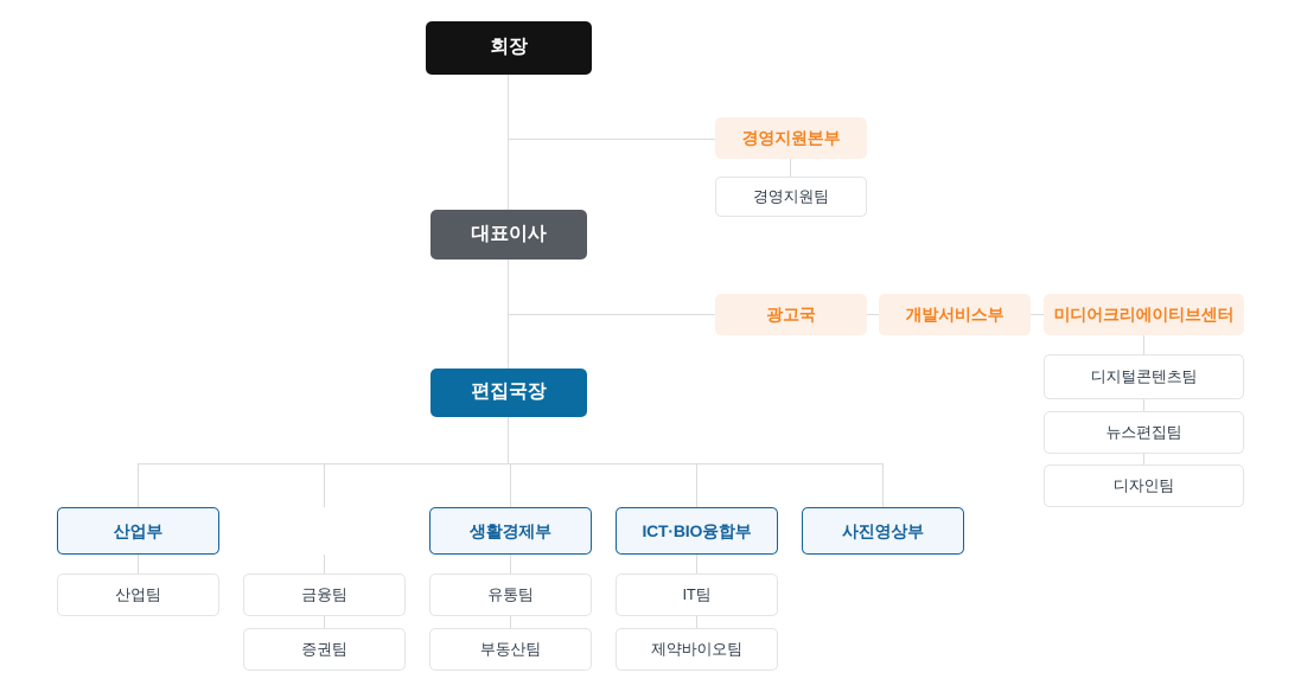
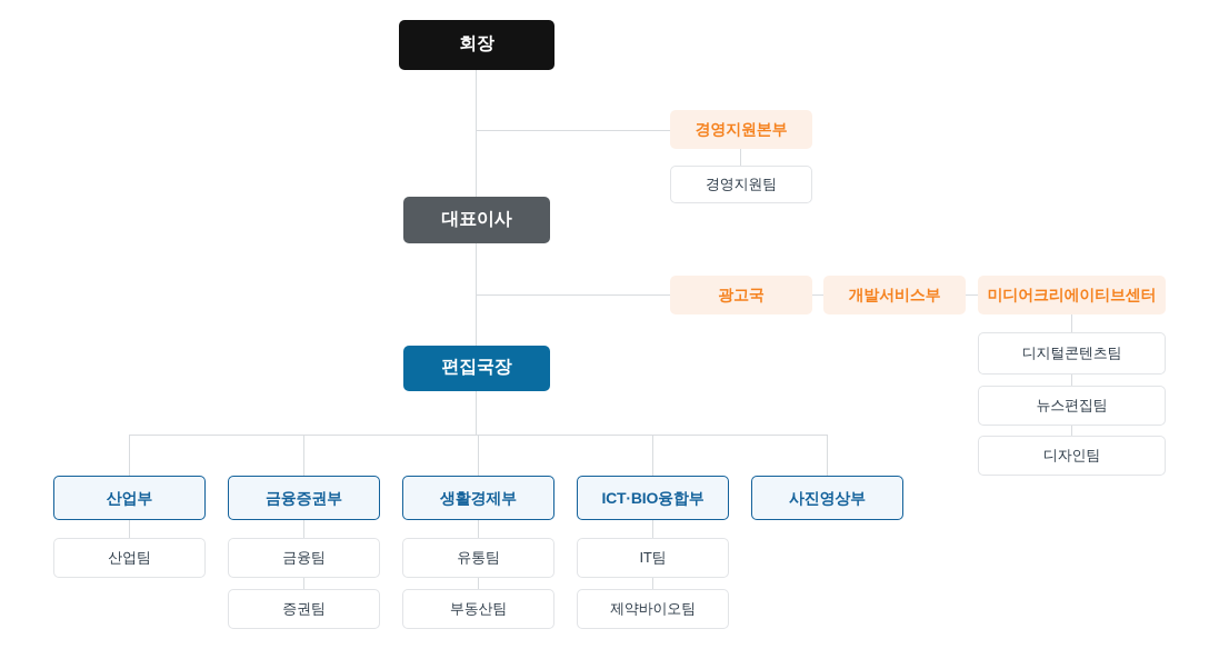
  회장
  대표이사
  경영지원본부
  경영지원팀
  광고국
  개발서비스부
  미디어크리에이티브센터
  디지털콘텐츠팀
  뉴스편집팀
  디자인팀
  편집국장
  산업부
+ 금융증권부
  생활경제부
  ICT·BIO융합부
  사진영상부
  산업팀
  금융팀
  유통팀
  IT팀
  증권팀
  부동산팀
  제약바이오팀
